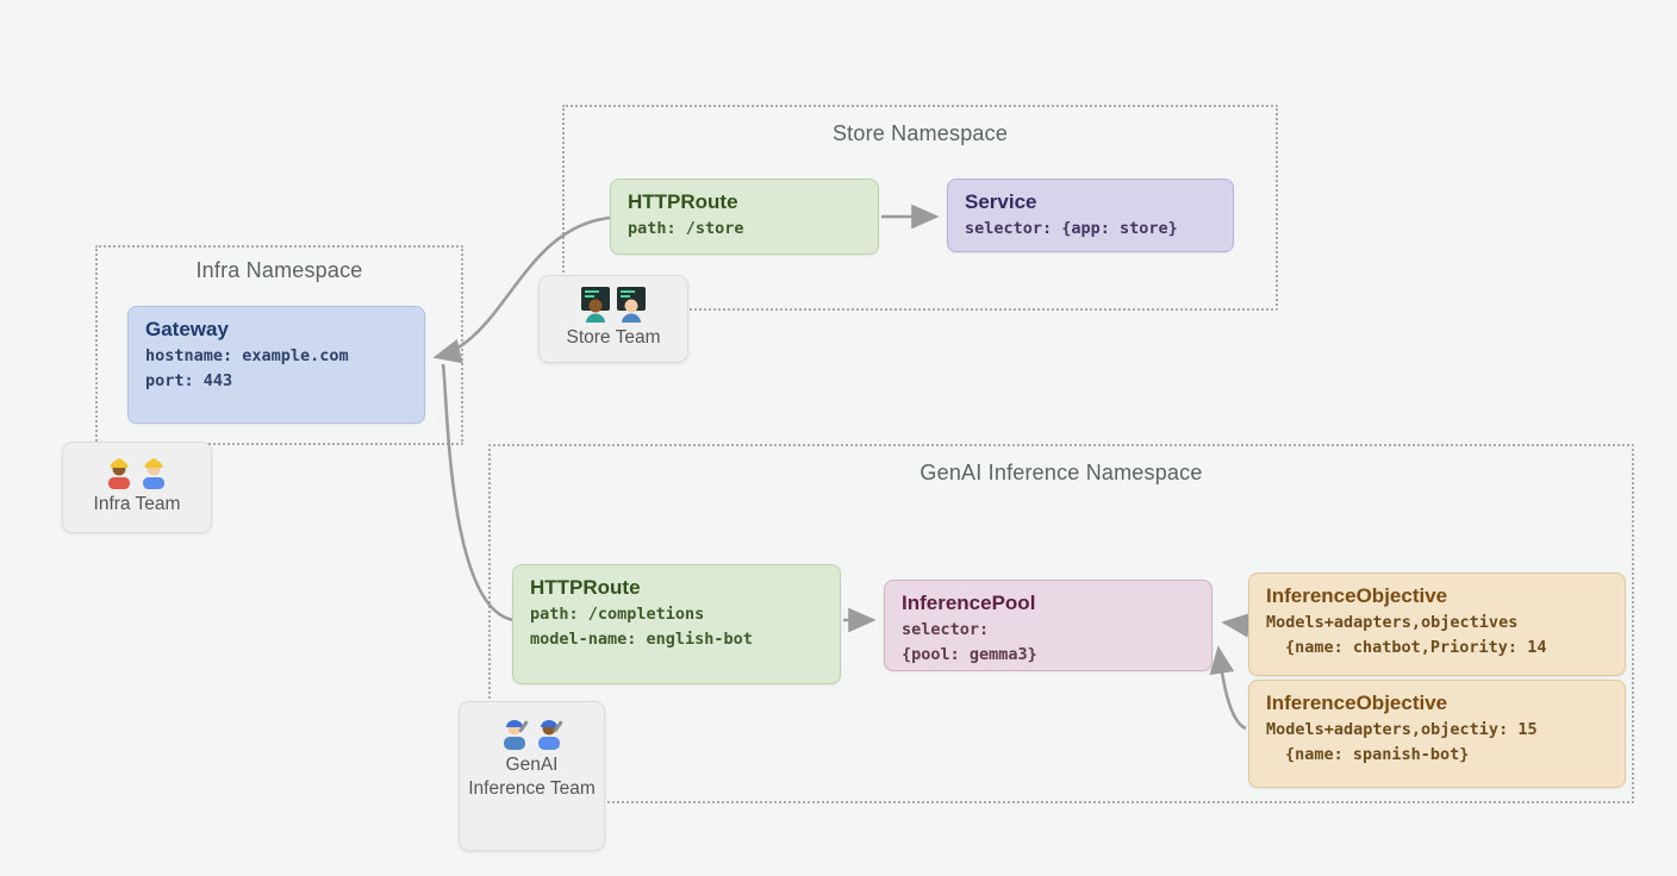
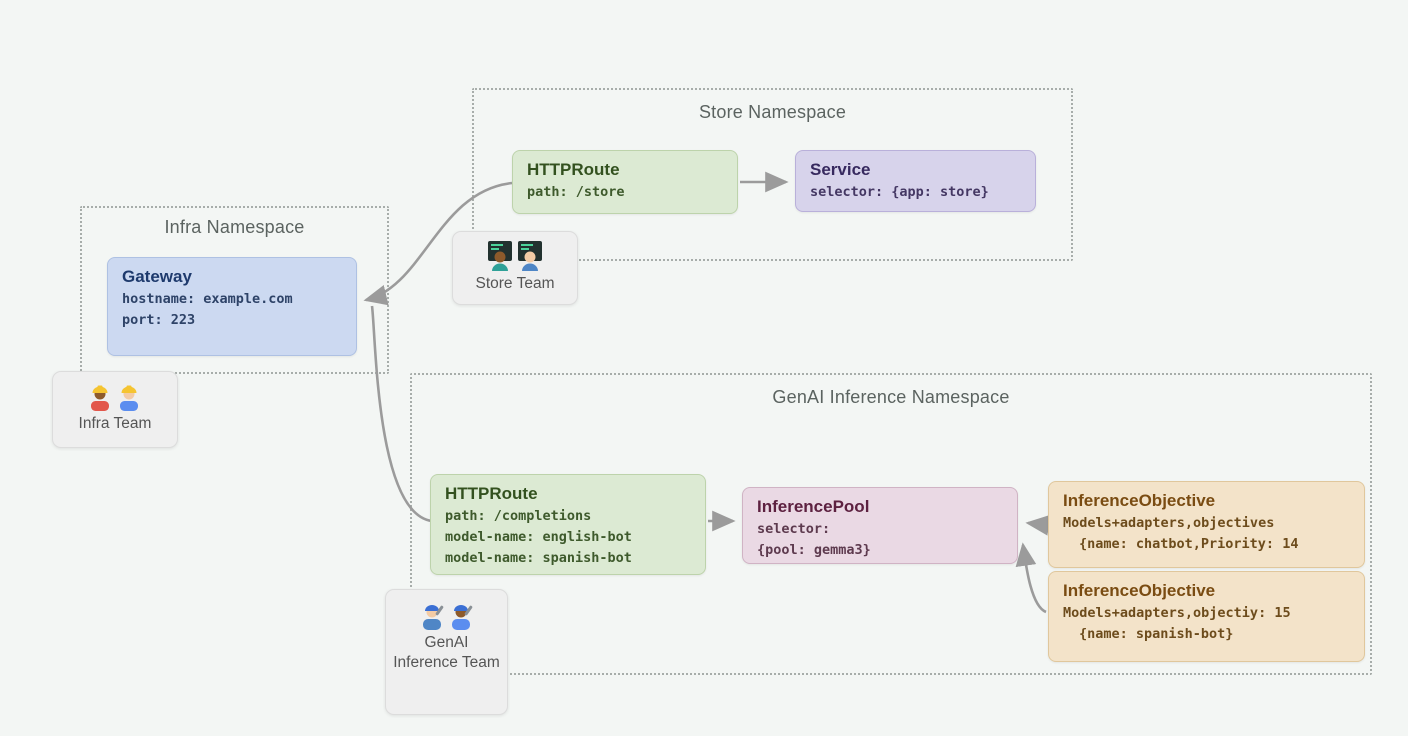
  Infra Namespace
  Store Namespace
  GenAI Inference Namespace
  Gateway
  hostname: example.com
- port: 443
+ port: 223
  HTTPRoute
  path: /store
  Service
  selector: {app: store}
  HTTPRoute
  path: /completions
  model-name: english-bot
+ model-name: spanish-bot
  InferencePool
  selector:
  {pool: gemma3}
  InferenceObjective
  Models+adapters,objectives
  {name: chatbot,Priority: 14
  InferenceObjective
  Models+adapters,objectiy: 15
  {name: spanish-bot}
  Infra Team
  Store Team
  GenAI Inference Team
